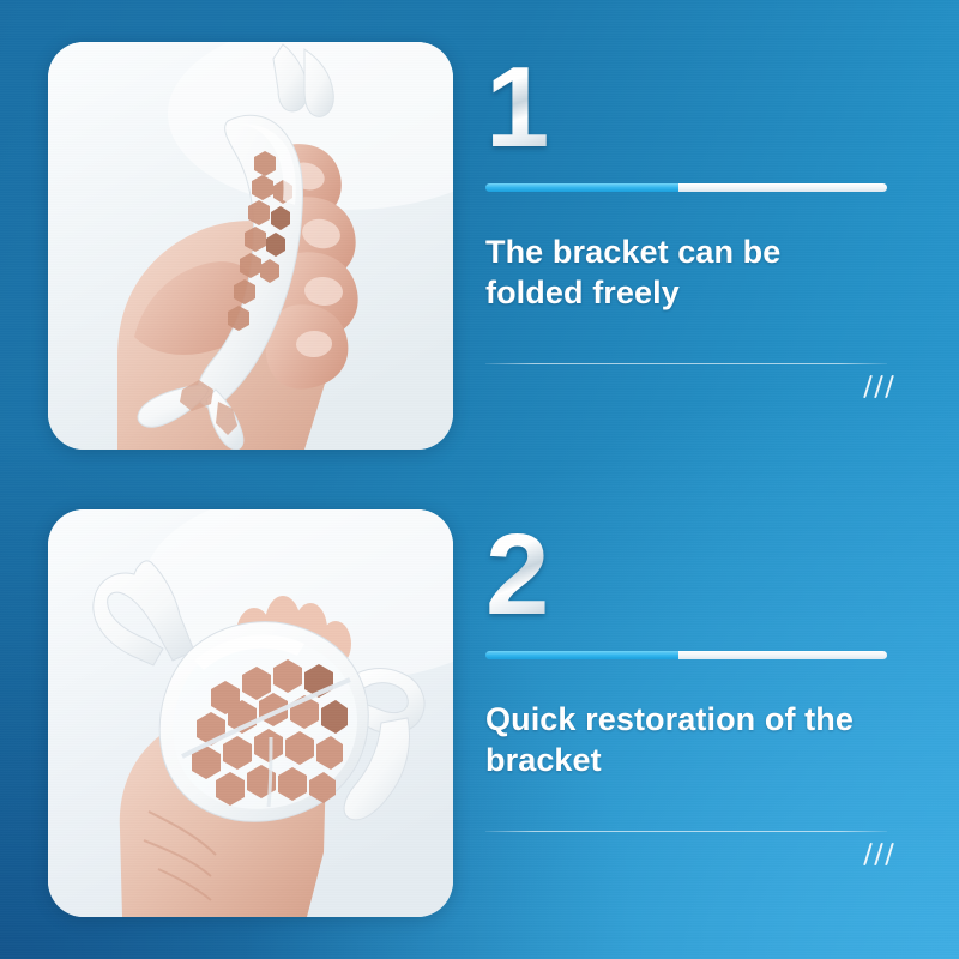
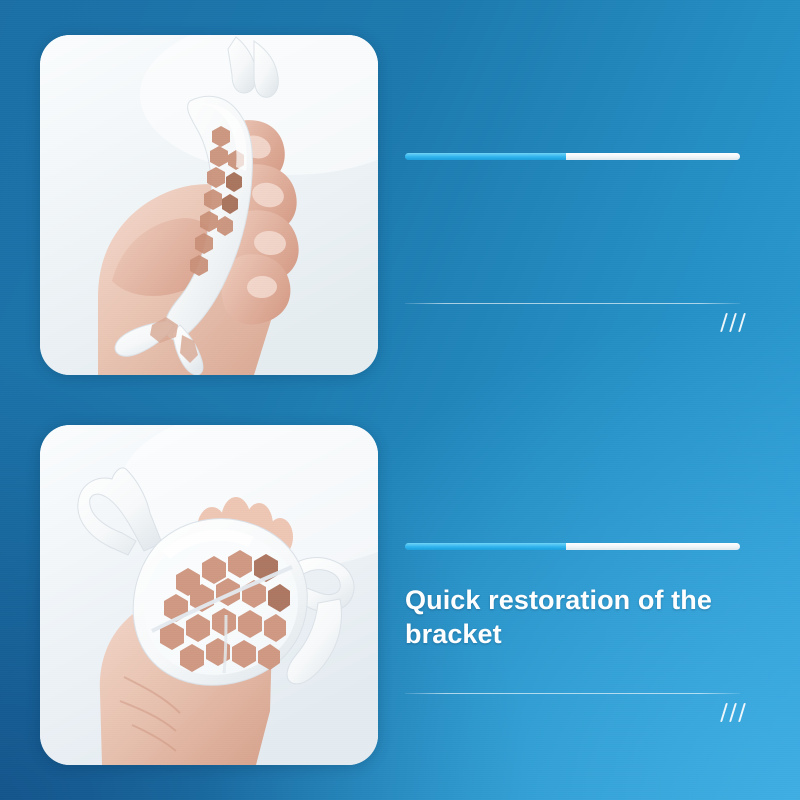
- 1
- The bracket can be folded freely
- 2
  Quick restoration of the bracket
